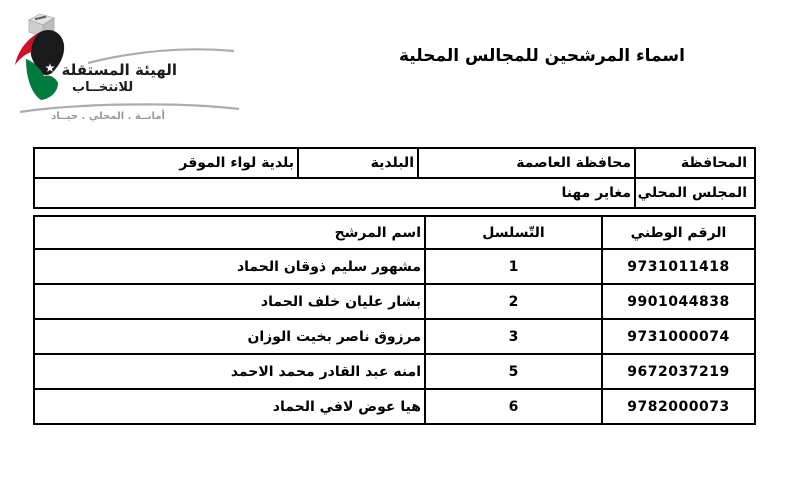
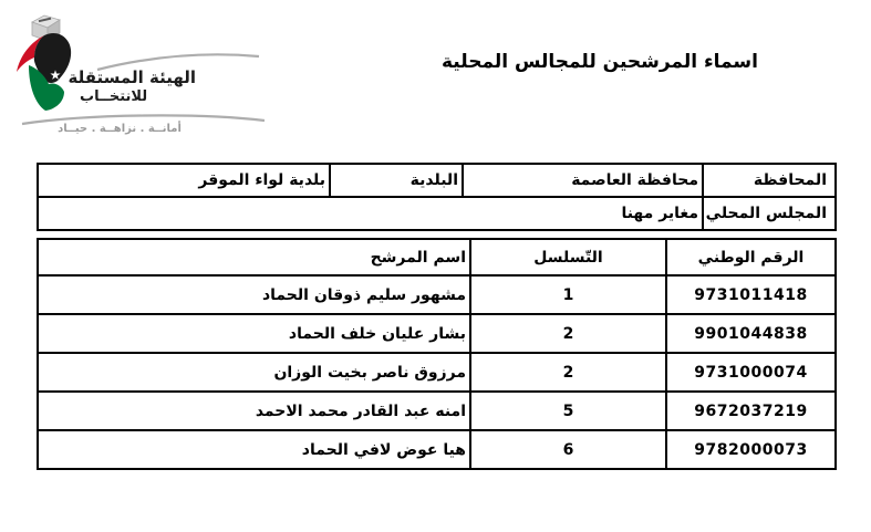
  الهيئة المستقلة
  للانتخــاب
- أمانــة . المحلي . حيــاد
+ أمانــة . نزاهــة . حيــاد
  اسماء المرشحين للمجالس المحلية
  المحافظة	محافظة العاصمة	البلدية	بلدية لواء الموقر
  المجلس المحلي	مغاير مهنا
  الرقم الوطني	التّسلسل	اسم المرشح
  9731011418	1	مشهور سليم ذوقان الحماد
  9901044838	2	بشار عليان خلف الحماد
- 9731000074	3	مرزوق ناصر بخيت الوزان
+ 9731000074	2	مرزوق ناصر بخيت الوزان
  9672037219	5	امنه عبد القادر محمد الاحمد
  9782000073	6	هيا عوض لافي الحماد
